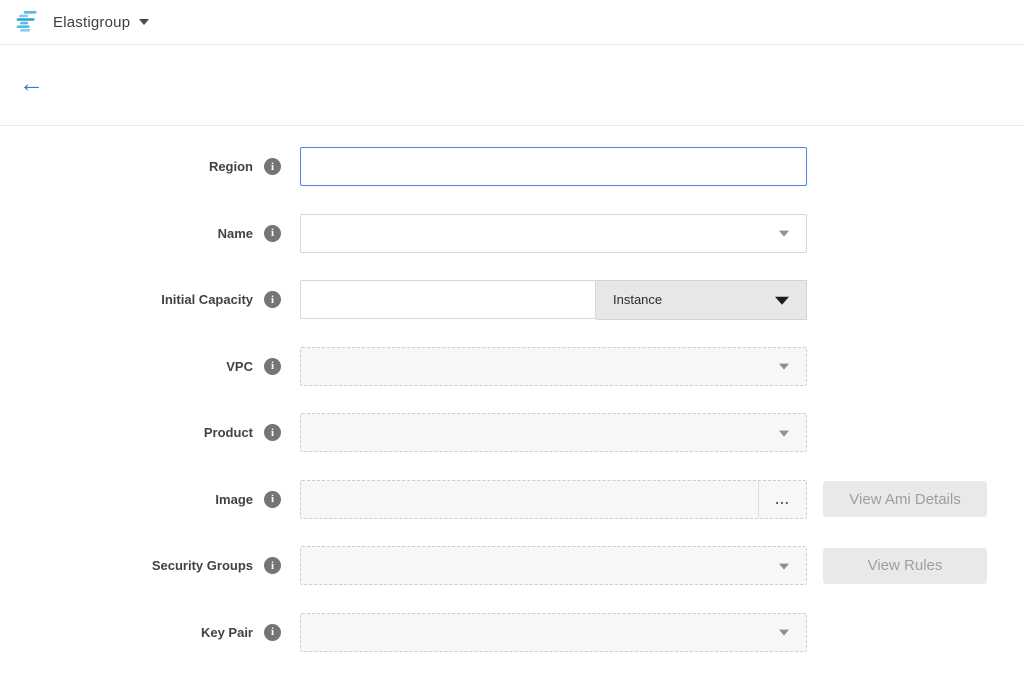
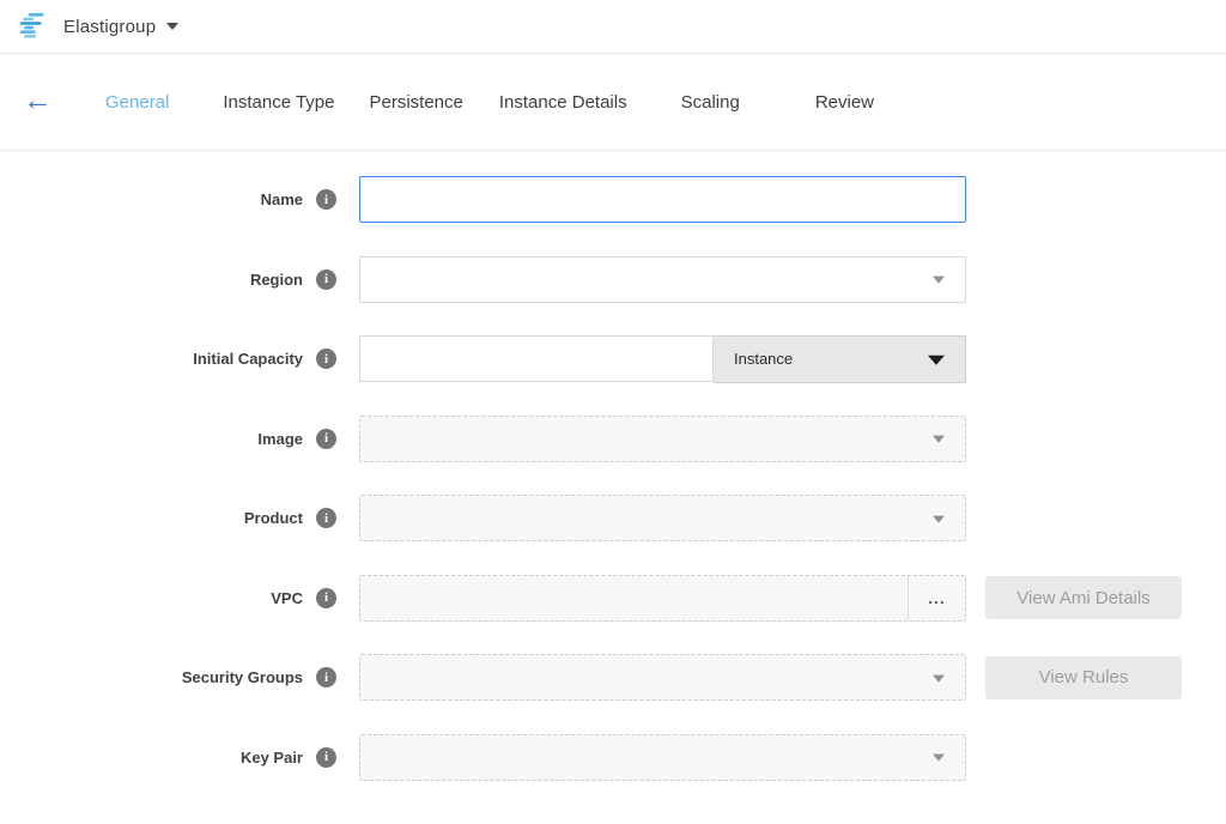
  Elastigroup
  ←
+ General
+ Instance Type
+ Persistence
+ Instance Details
+ Scaling
+ Review
- Region
+ Name
  i
- Name
+ Region
  i
  Initial Capacity
  i
  Instance
- VPC
+ Image
  i
  Product
  i
- Image
+ VPC
  i
  ...
  View Ami Details
  Security Groups
  i
  View Rules
  Key Pair
  i
